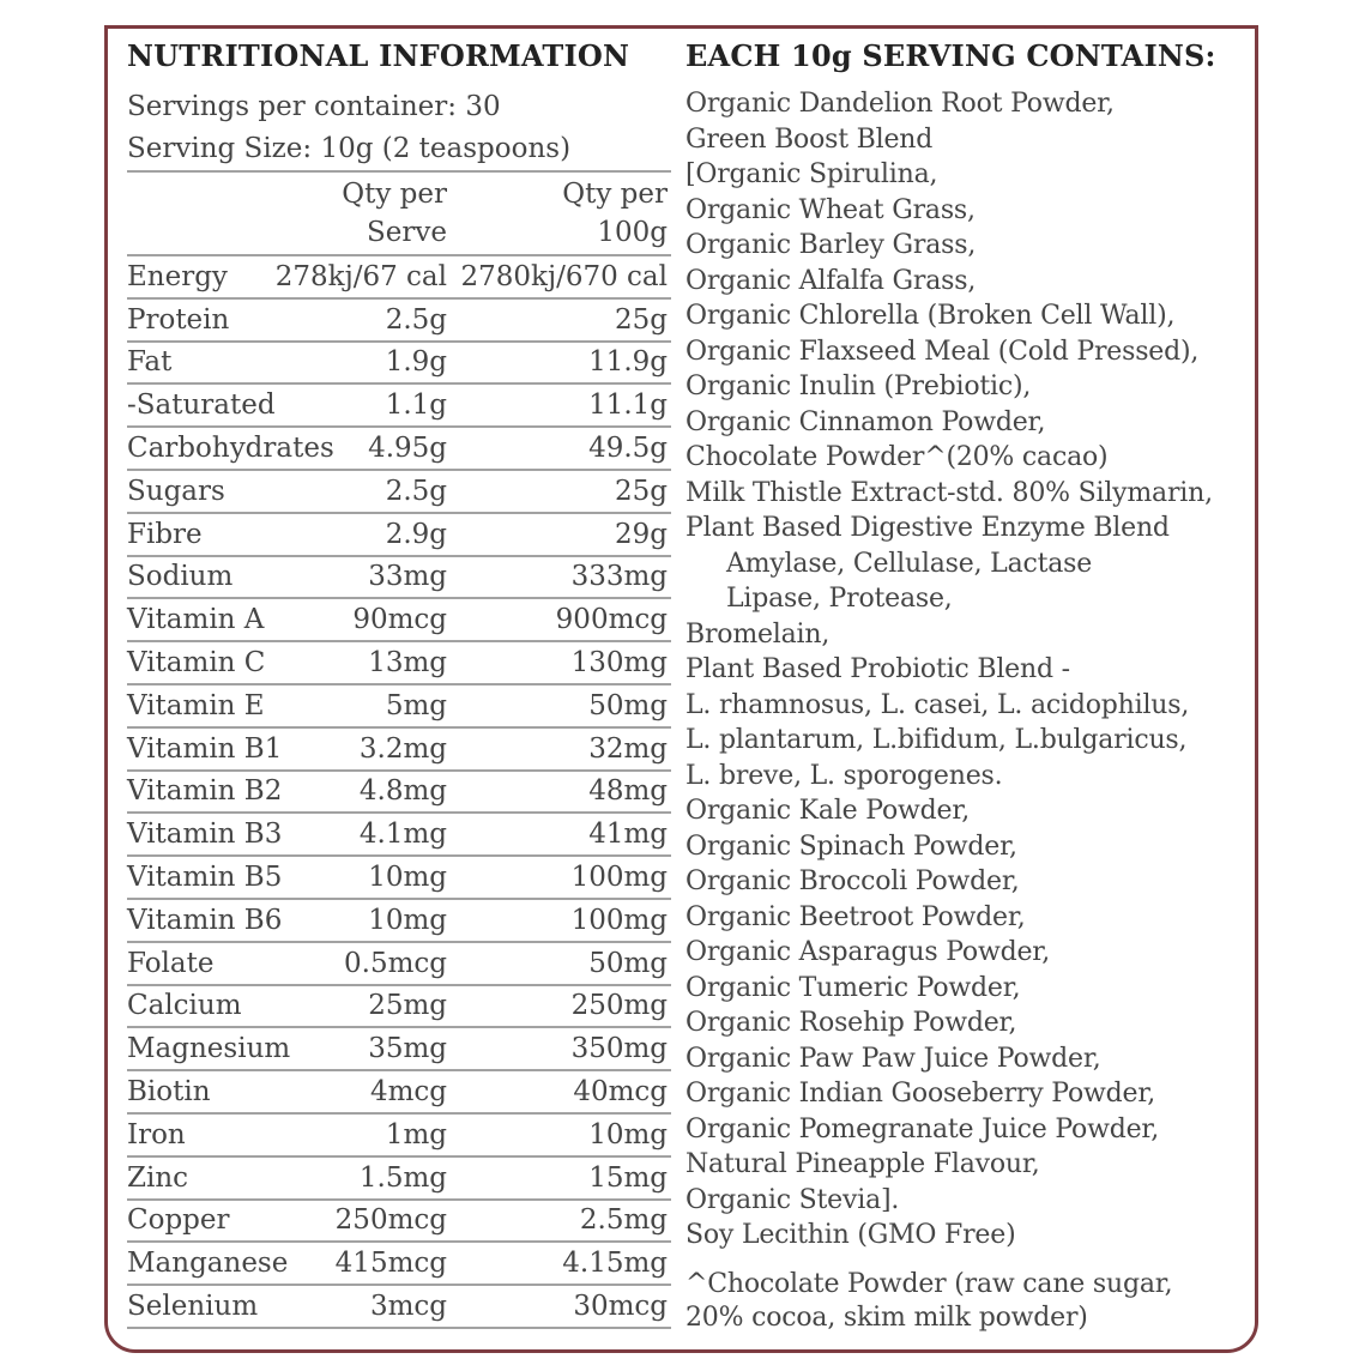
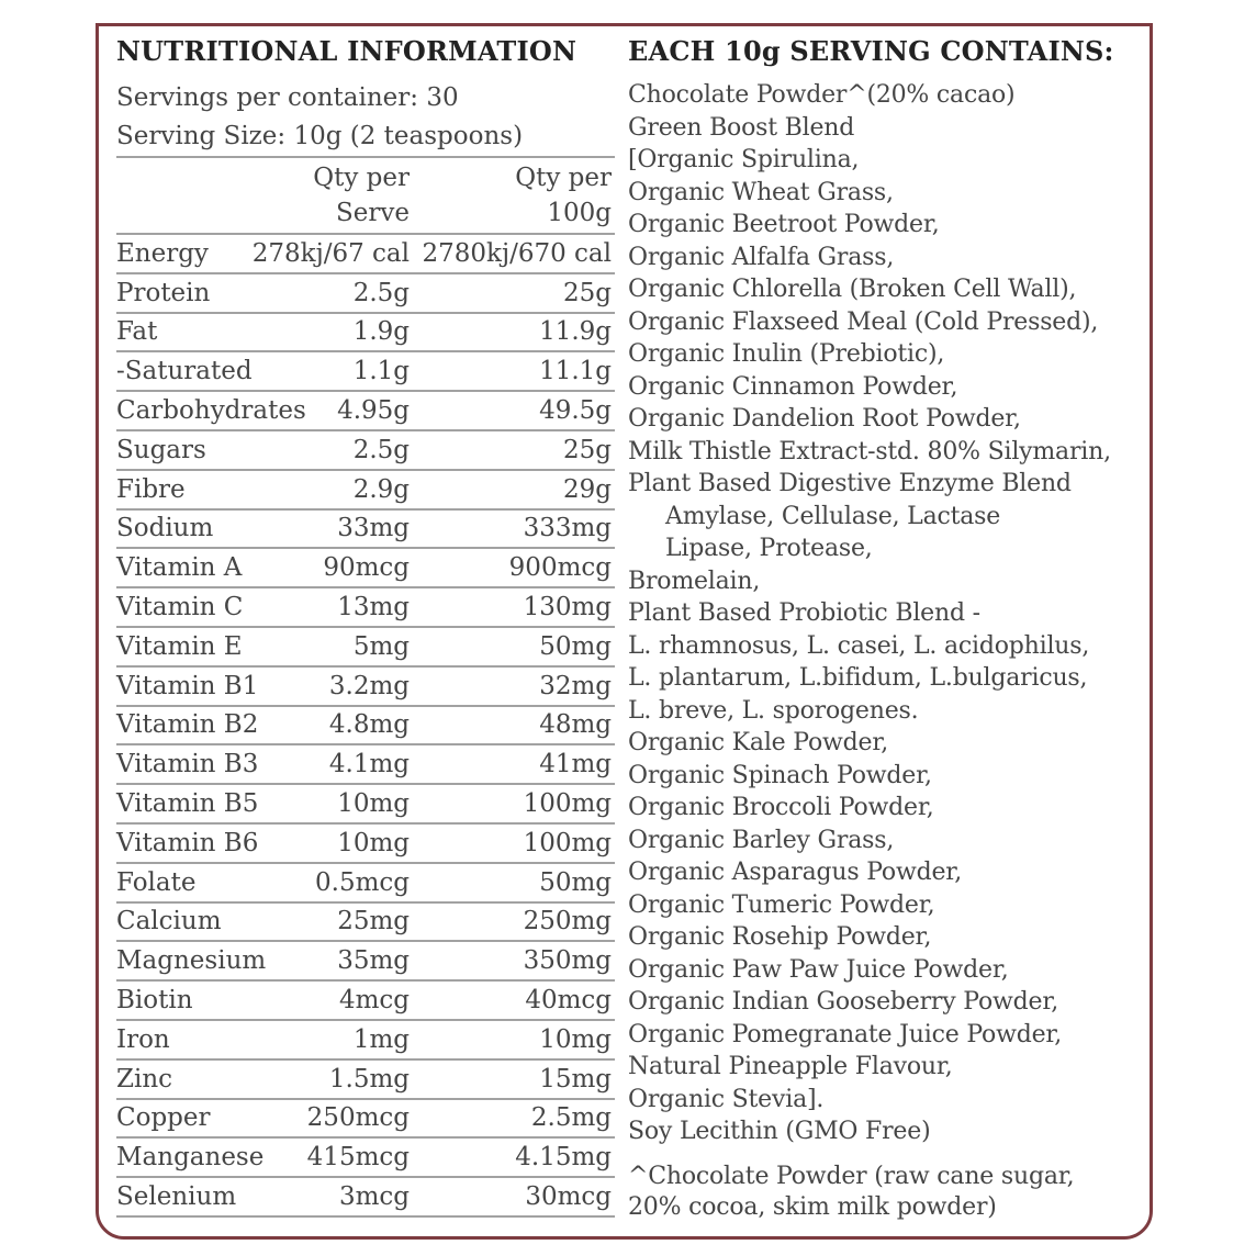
  NUTRITIONAL INFORMATION
  Servings per container: 30
  Serving Size: 10g (2 teaspoons)
  Qty per
  Serve
  Qty per
  100g
  Energy
  278kj/67 cal
  2780kj/670 cal
  Protein
  2.5g
  25g
  Fat
  1.9g
  11.9g
  -Saturated
  1.1g
  11.1g
  Carbohydrates
  4.95g
  49.5g
  Sugars
  2.5g
  25g
  Fibre
  2.9g
  29g
  Sodium
  33mg
  333mg
  Vitamin A
  90mcg
  900mcg
  Vitamin C
  13mg
  130mg
  Vitamin E
  5mg
  50mg
  Vitamin B1
  3.2mg
  32mg
  Vitamin B2
  4.8mg
  48mg
  Vitamin B3
  4.1mg
  41mg
  Vitamin B5
  10mg
  100mg
  Vitamin B6
  10mg
  100mg
  Folate
  0.5mcg
  50mg
  Calcium
  25mg
  250mg
  Magnesium
  35mg
  350mg
  Biotin
  4mcg
  40mcg
  Iron
  1mg
  10mg
  Zinc
  1.5mg
  15mg
  Copper
  250mcg
  2.5mg
  Manganese
  415mcg
  4.15mg
  Selenium
  3mcg
  30mcg
  EACH 10g SERVING CONTAINS:
- Organic Dandelion Root Powder,
+ Chocolate Powder^(20% cacao)
  Green Boost Blend
  [Organic Spirulina,
  Organic Wheat Grass,
- Organic Barley Grass,
+ Organic Beetroot Powder,
  Organic Alfalfa Grass,
  Organic Chlorella (Broken Cell Wall),
  Organic Flaxseed Meal (Cold Pressed),
  Organic Inulin (Prebiotic),
  Organic Cinnamon Powder,
- Chocolate Powder^(20% cacao)
+ Organic Dandelion Root Powder,
  Milk Thistle Extract-std. 80% Silymarin,
  Plant Based Digestive Enzyme Blend
  Amylase, Cellulase, Lactase
  Lipase, Protease,
  Bromelain,
  Plant Based Probiotic Blend -
  L. rhamnosus, L. casei, L. acidophilus,
  L. plantarum, L.bifidum, L.bulgaricus,
  L. breve, L. sporogenes.
  Organic Kale Powder,
  Organic Spinach Powder,
  Organic Broccoli Powder,
- Organic Beetroot Powder,
+ Organic Barley Grass,
  Organic Asparagus Powder,
  Organic Tumeric Powder,
  Organic Rosehip Powder,
  Organic Paw Paw Juice Powder,
  Organic Indian Gooseberry Powder,
  Organic Pomegranate Juice Powder,
  Natural Pineapple Flavour,
  Organic Stevia].
  Soy Lecithin (GMO Free)
  ^Chocolate Powder (raw cane sugar,
  20% cocoa, skim milk powder)
